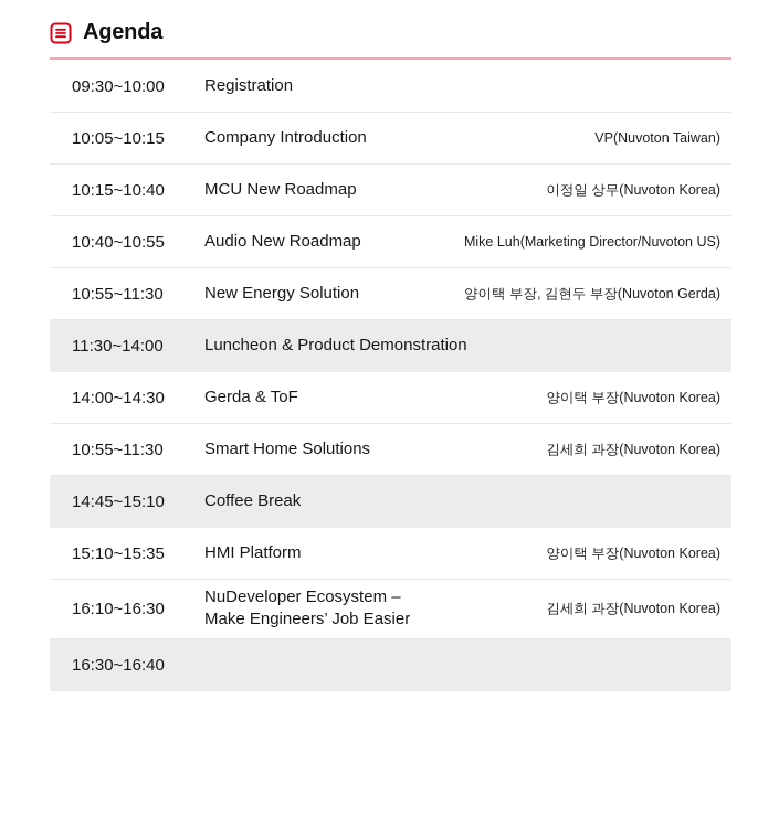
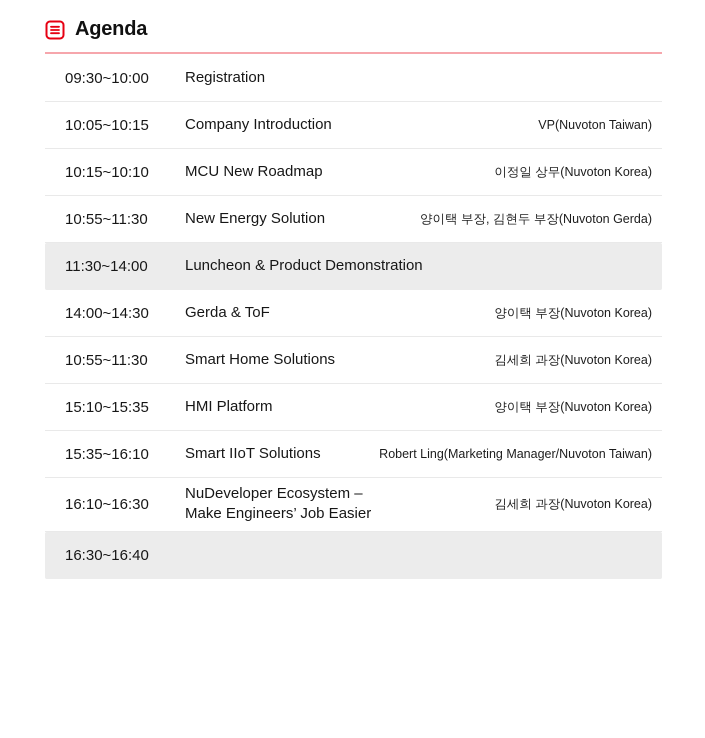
  Agenda
  09:30~10:00
  Registration
  10:05~10:15
  Company Introduction
  VP(Nuvoton Taiwan)
- 10:15~10:40
+ 10:15~10:10
  MCU New Roadmap
  이정일 상무(Nuvoton Korea)
- 10:40~10:55
- Audio New Roadmap
- Mike Luh(Marketing Director/Nuvoton US)
  10:55~11:30
  New Energy Solution
  양이택 부장, 김현두 부장(Nuvoton Gerda)
  11:30~14:00
  Luncheon & Product Demonstration
  14:00~14:30
  Gerda & ToF
  양이택 부장(Nuvoton Korea)
  10:55~11:30
  Smart Home Solutions
  김세희 과장(Nuvoton Korea)
- 14:45~15:10
- Coffee Break
  15:10~15:35
  HMI Platform
  양이택 부장(Nuvoton Korea)
+ 15:35~16:10
+ Smart IIoT Solutions
+ Robert Ling(Marketing Manager/Nuvoton Taiwan)
  16:10~16:30
  NuDeveloper Ecosystem –
  Make Engineers’ Job Easier
  김세희 과장(Nuvoton Korea)
  16:30~16:40
